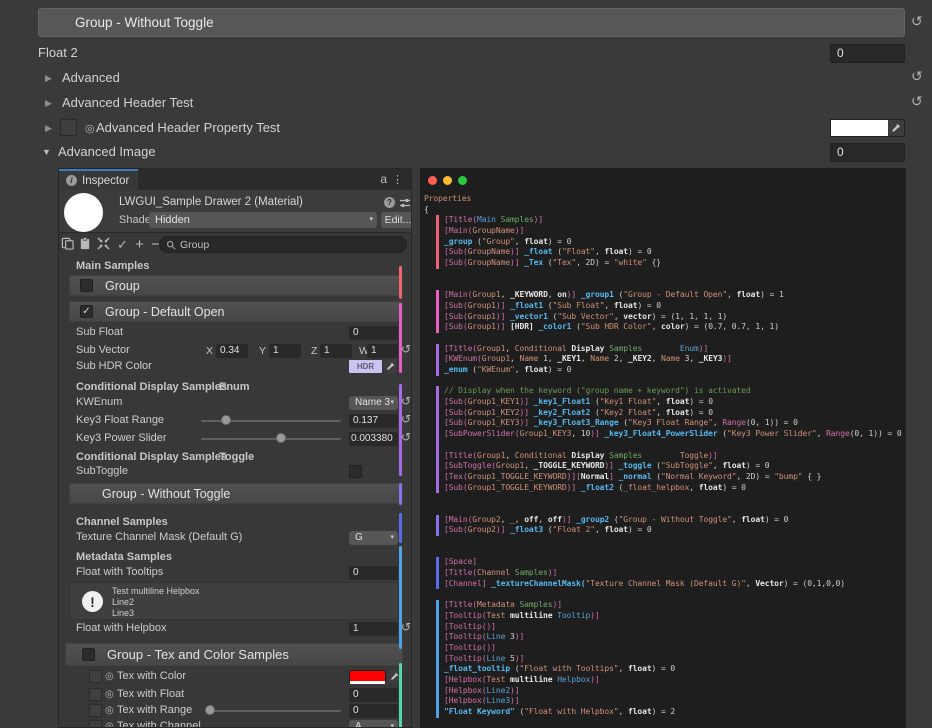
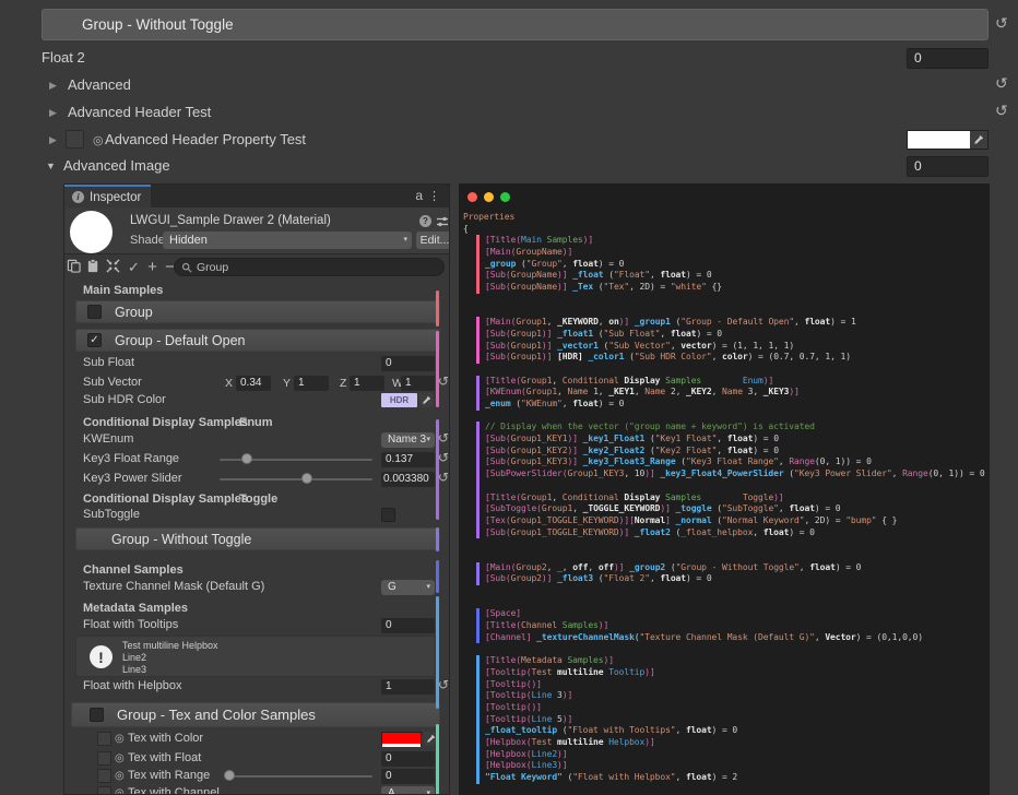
  Group - Without Toggle
  ↺
  Float 2
  0
  ▶
  Advanced
  ↺
  ▶
  Advanced Header Test
  ↺
  ▶
  ◎
  Advanced Header Property Test
  ▼
  Advanced Image
  0
  i
  Inspector
  a
  ⋮
  LWGUI_Sample Drawer 2 (Material)
  ?
  Shade
  Hidden
  Edit...
  ✓
  +
  −
  Group
  Main Samples
  Group
  ✓
  Group - Default Open
  Sub Float
  0
  Sub Vector
  X
  0.34
  Y
  1
  Z
  1
  W
  1
  ↺
  Sub HDR Color
  HDR
  Conditional Display Samples
  Enum
  KWEnum
  Name 3
  ↺
  Key3 Float Range
  0.137
  ↺
  Key3 Power Slider
  0.003380
  ↺
  Conditional Display Samples
  Toggle
  SubToggle
  Group - Without Toggle
  Channel Samples
  Texture Channel Mask (Default G)
  G
  Metadata Samples
  Float with Tooltips
  0
  !
  Test multiline Helpbox
  Line2
  Line3
  Float with Helpbox
  1
  ↺
  Group - Tex and Color Samples
  ◎
  Tex with Color
  ◎
  Tex with Float
  0
  ◎
  Tex with Range
  0
  ◎
  Tex with Channel
  A
  Properties
  {
  [Title(Main Samples)]
  [Main(GroupName)]
  _group ("Group", float) = 0
  [Sub(GroupName)] _float ("Float", float) = 0
  [Sub(GroupName)] _Tex ("Tex", 2D) = "white" {}
  [Main(Group1, _KEYWORD, on)] _group1 ("Group - Default Open", float) = 1
  [Sub(Group1)] _float1 ("Sub Float", float) = 0
  [Sub(Group1)] _vector1 ("Sub Vector", vector) = (1, 1, 1, 1)
  [Sub(Group1)] [HDR] _color1 ("Sub HDR Color", color) = (0.7, 0.7, 1, 1)
  [Title(Group1, Conditional Display Samples Enum)]
  [KWEnum(Group1, Name 1, _KEY1, Name 2, _KEY2, Name 3, _KEY3)]
  _enum ("KWEnum", float) = 0
- // Display when the keyword ("group name + keyword") is activated
+ // Display when the vector ("group name + keyword") is activated
  [Sub(Group1_KEY1)] _key1_Float1 ("Key1 Float", float) = 0
  [Sub(Group1_KEY2)] _key2_Float2 ("Key2 Float", float) = 0
  [Sub(Group1_KEY3)] _key3_Float3_Range ("Key3 Float Range", Range(0, 1)) = 0
  [SubPowerSlider(Group1_KEY3, 10)] _key3_Float4_PowerSlider ("Key3 Power Slider", Range(0, 1)) = 0
  [Title(Group1, Conditional Display Samples Toggle)]
  [SubToggle(Group1, _TOGGLE_KEYWORD)] _toggle ("SubToggle", float) = 0
  [Tex(Group1_TOGGLE_KEYWORD)][Normal] _normal ("Normal Keyword", 2D) = "bump" { }
  [Sub(Group1_TOGGLE_KEYWORD)] _float2 (_float_helpbox, float) = 0
  [Main(Group2, _, off, off)] _group2 ("Group - Without Toggle", float) = 0
  [Sub(Group2)] _float3 ("Float 2", float) = 0
  [Space]
  [Title(Channel Samples)]
  [Channel] _textureChannelMask("Texture Channel Mask (Default G)", Vector) = (0,1,0,0)
  [Title(Metadata Samples)]
  [Tooltip(Test multiline Tooltip)]
  [Tooltip()]
  [Tooltip(Line 3)]
  [Tooltip()]
  [Tooltip(Line 5)]
  _float_tooltip ("Float with Tooltips", float) = 0
  [Helpbox(Test multiline Helpbox)]
  [Helpbox(Line2)]
  [Helpbox(Line3)]
  "Float Keyword" ("Float with Helpbox", float) = 2
